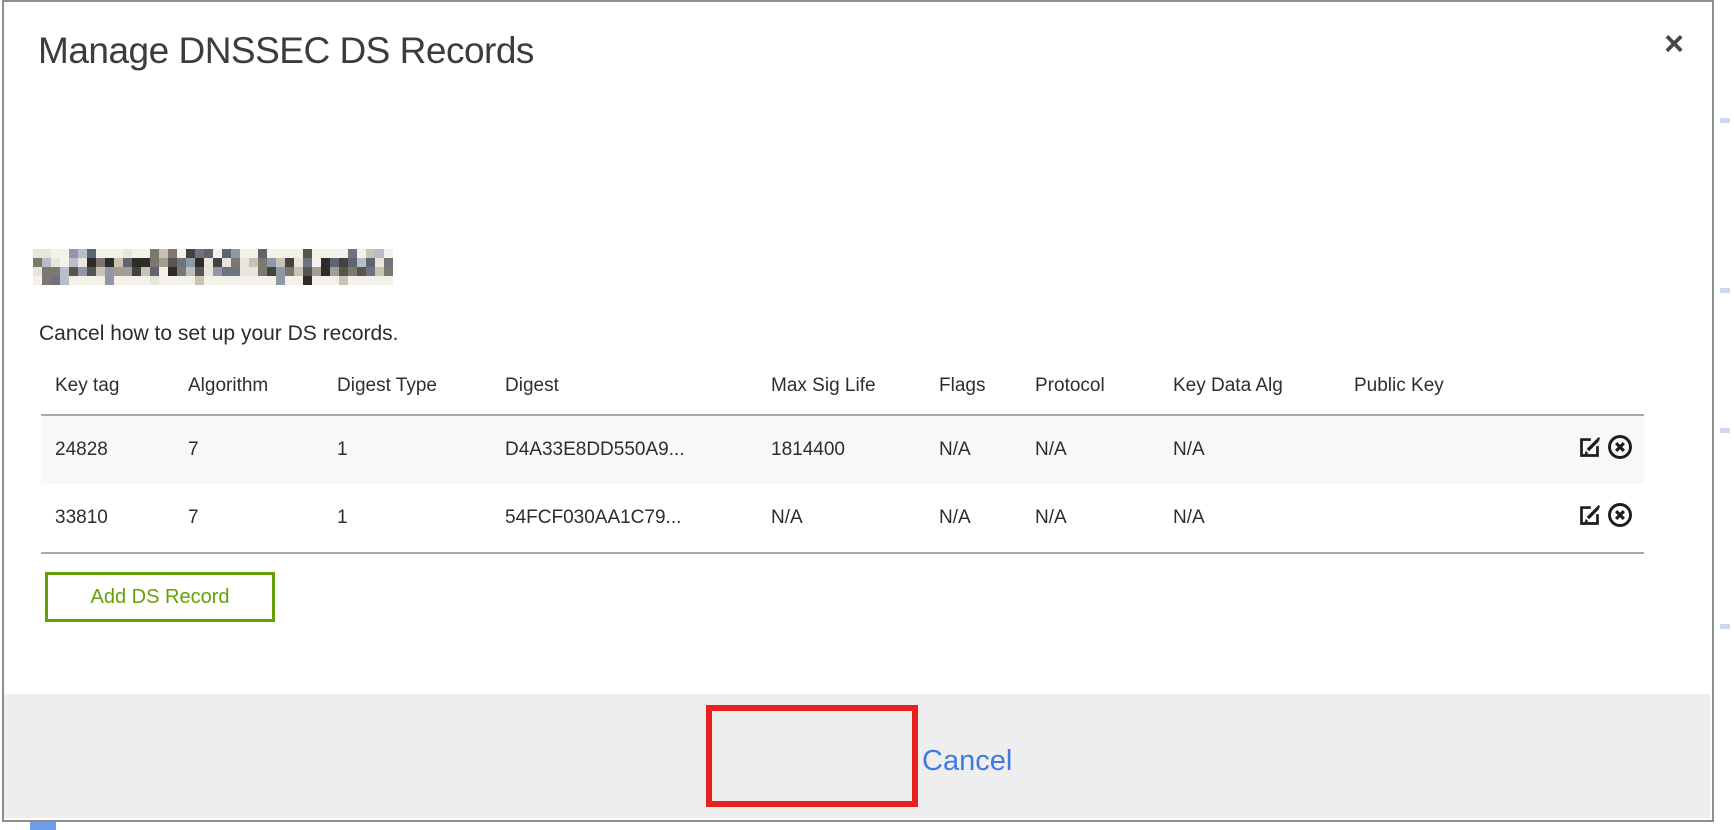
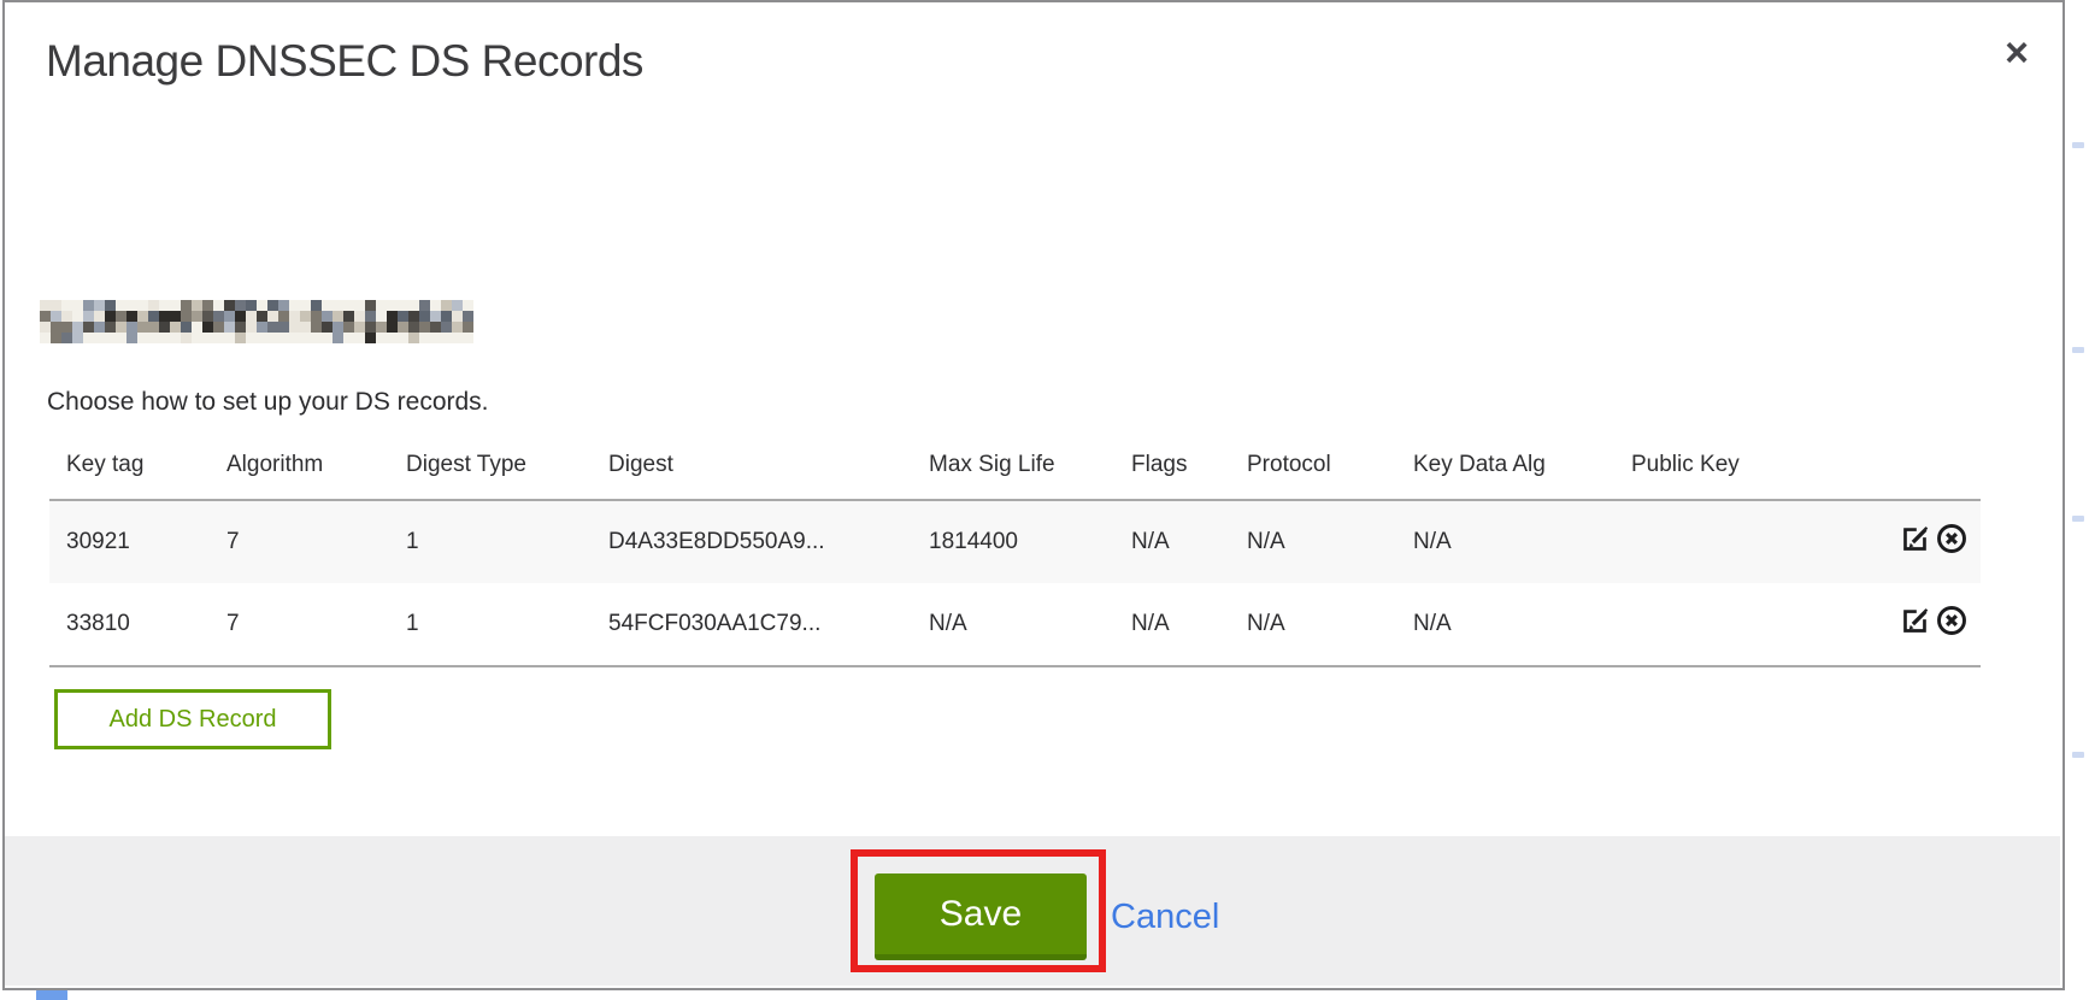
  Manage DNSSEC DS Records
  ×
- Cancel how to set up your DS records.
+ Choose how to set up your DS records.
  Key tag	Algorithm	Digest Type	Digest	Max Sig Life	Flags	Protocol	Key Data Alg	Public Key
- 24828	7	1	D4A33E8DD550A9...	1814400	N/A	N/A	N/A
+ 30921	7	1	D4A33E8DD550A9...	1814400	N/A	N/A	N/A
  33810	7	1	54FCF030AA1C79...	N/A	N/A	N/A	N/A
  Add DS Record
+ Save
  Cancel
